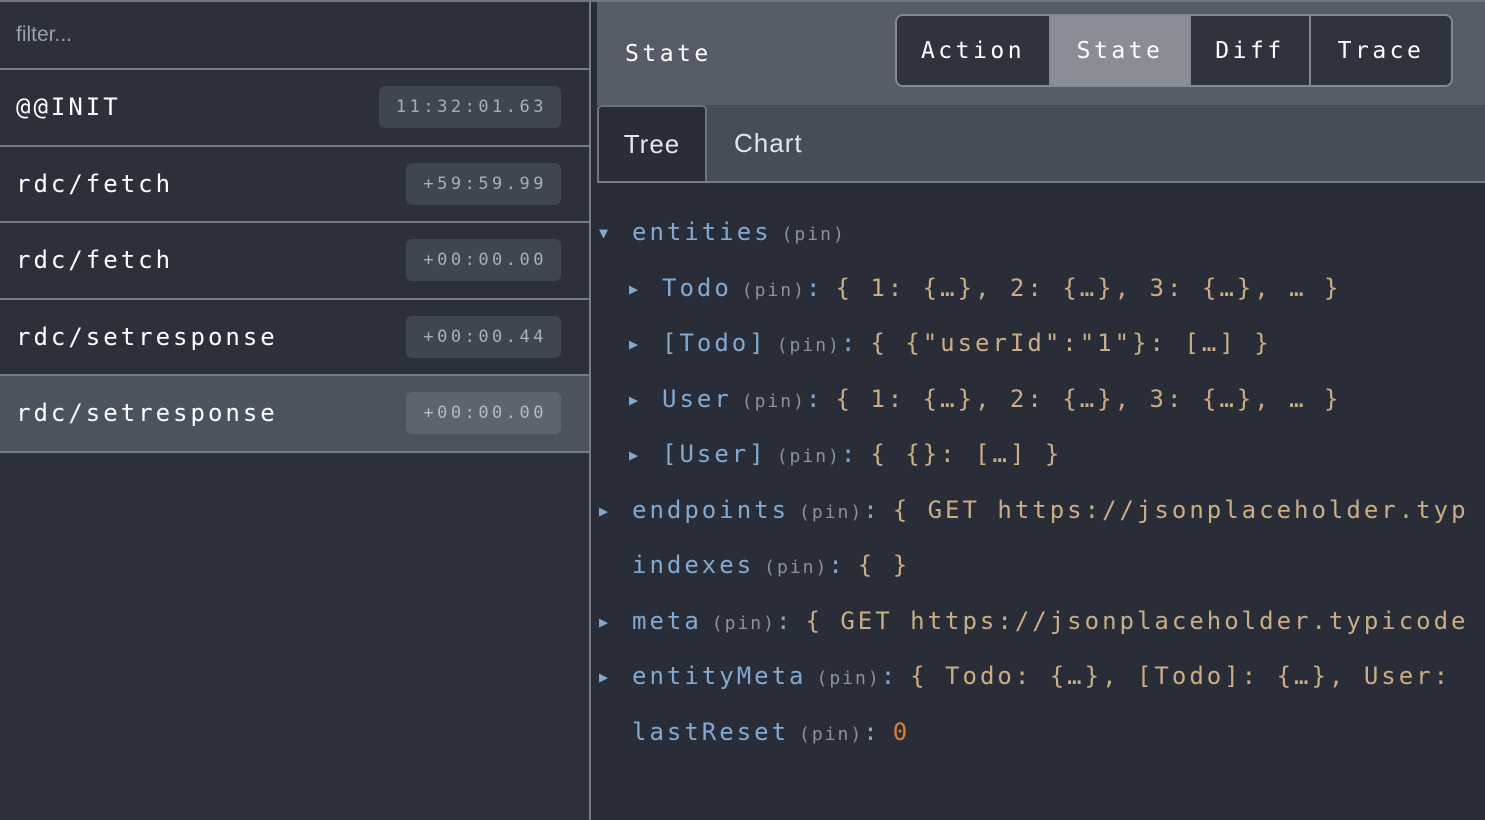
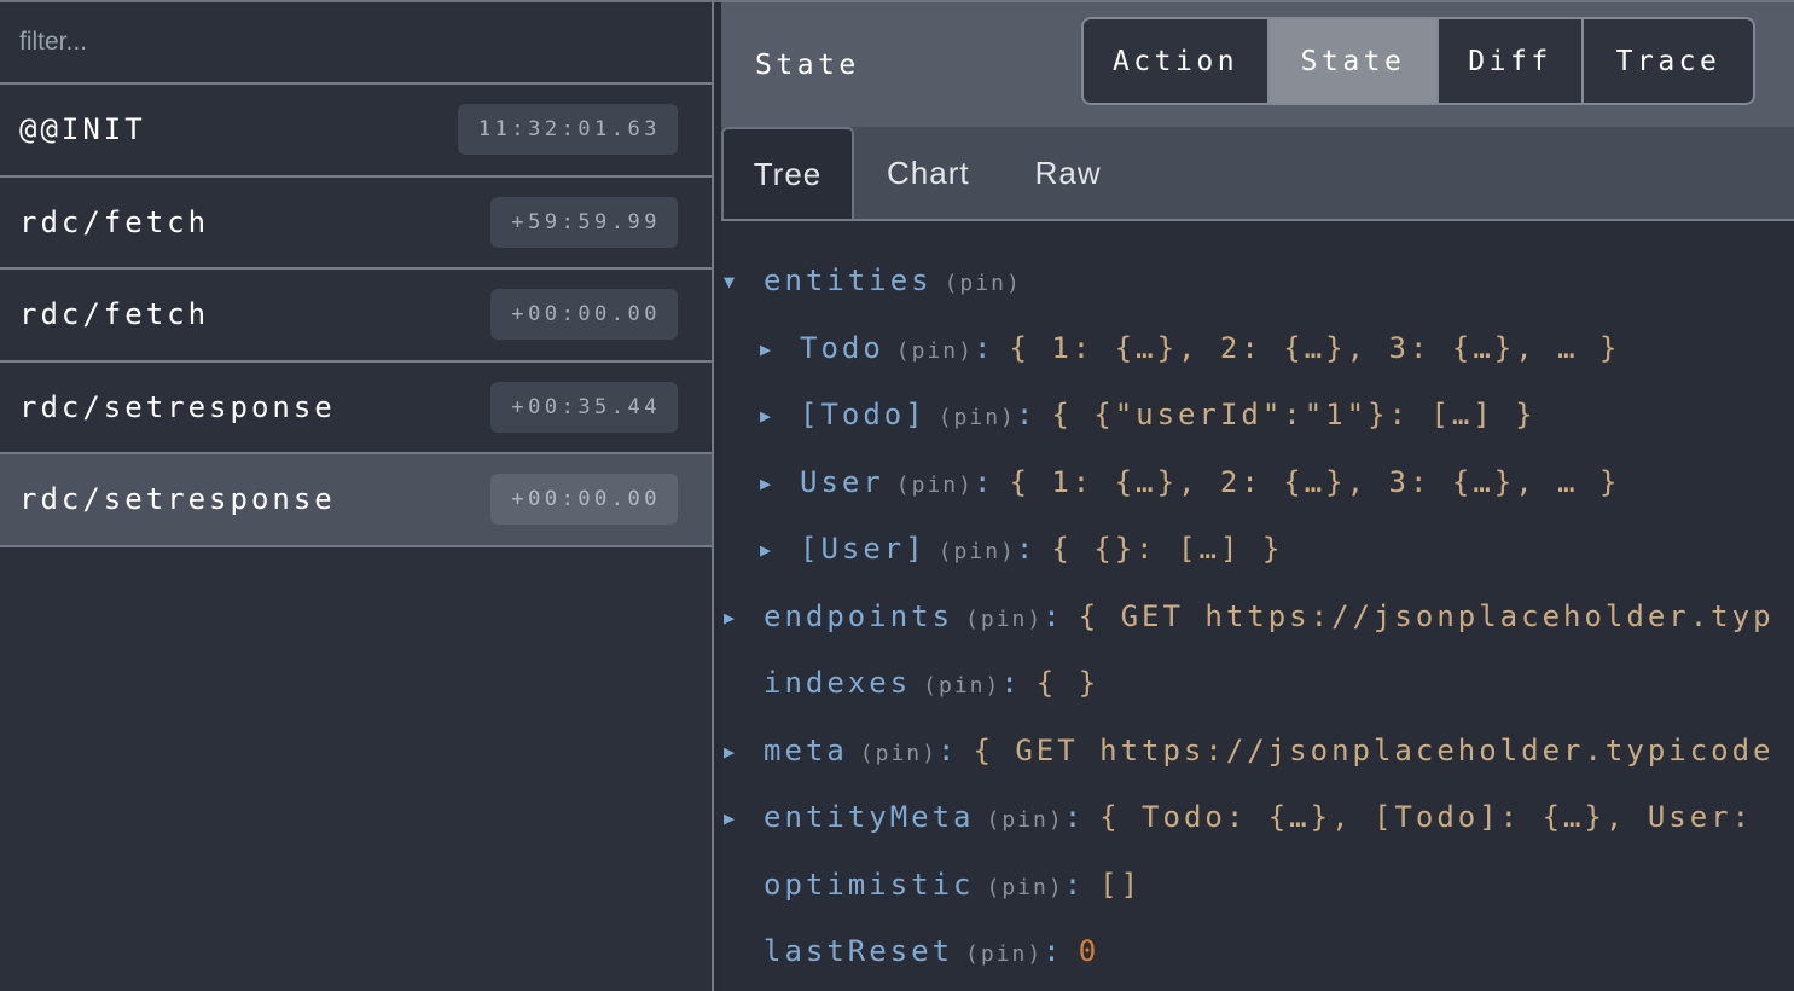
  filter...
  @@INIT
  11:32:01.63
  rdc/fetch
  +59:59.99
  rdc/fetch
  +00:00.00
  rdc/setresponse
- +00:00.44
+ +00:35.44
  rdc/setresponse
  +00:00.00
  State
  Action
  State
  Diff
  Trace
  Tree
  Chart
+ Raw
  ▼ entities (pin)
  ▶ Todo (pin): { 1: {…}, 2: {…}, 3: {…}, … }
  ▶ [Todo] (pin): { {"userId":"1"}: […] }
  ▶ User (pin): { 1: {…}, 2: {…}, 3: {…}, … }
  ▶ [User] (pin): { {}: […] }
  ▶ endpoints (pin): { GET https://jsonplaceholder.typ
  indexes (pin): { }
  ▶ meta (pin): { GET https://jsonplaceholder.typicode
  ▶ entityMeta (pin): { Todo: {…}, [Todo]: {…}, User:
+ optimistic (pin): []
  lastReset (pin): 0
